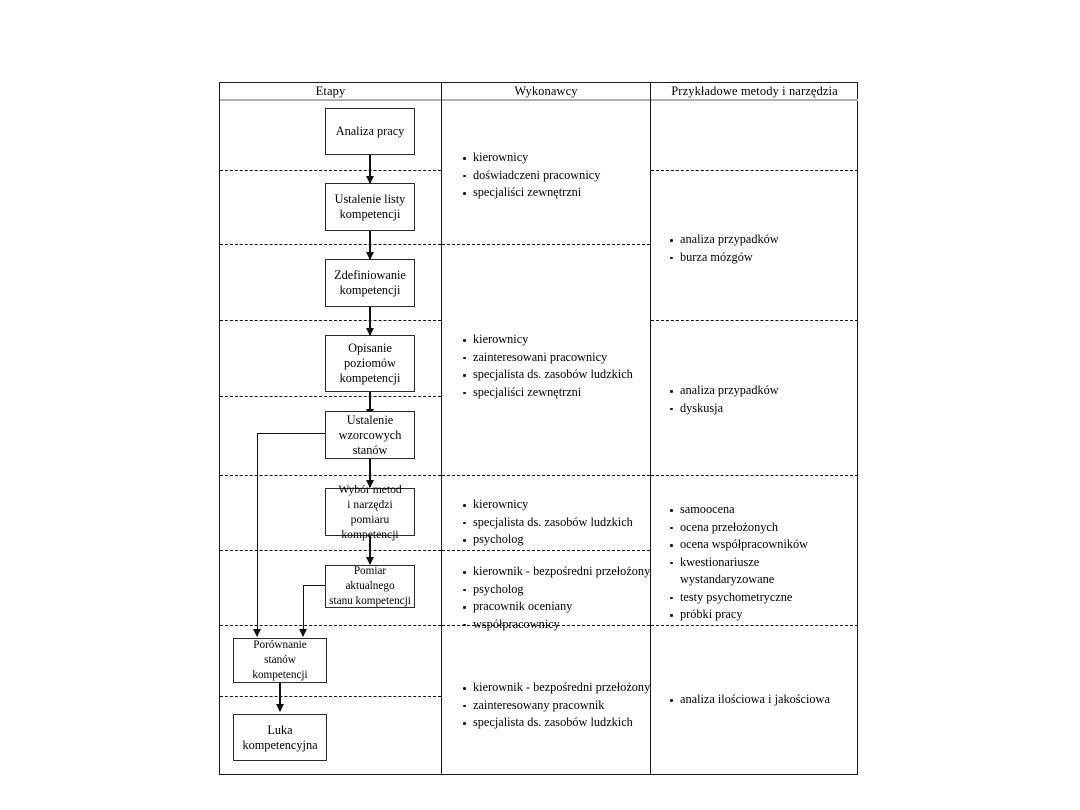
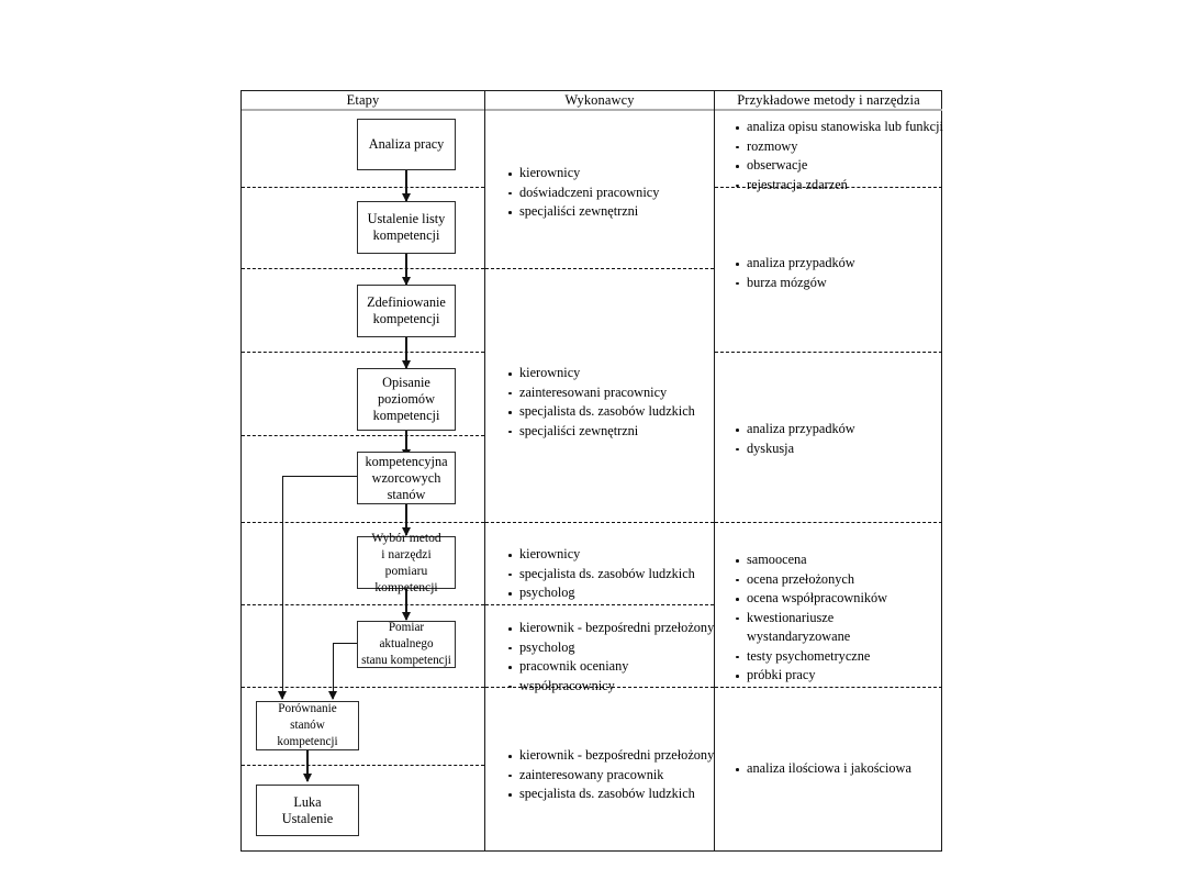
  Etapy
  Wykonawcy
  Przykładowe metody i narzędzia
  Analiza pracy
  Ustalenie listy
  kompetencji
  Zdefiniowanie
  kompetencji
  Opisanie
  poziomów
  kompetencji
- Ustalenie
+ kompetencyjna
  wzorcowych
  stanów
  Wybór metod
  i narzędzi pomiaru
  kompetencji
  Pomiar aktualnego
  stanu kompetencji
  Porównanie stanów
  kompetencji
  Luka
- kompetencyjna
+ Ustalenie
  kierownicy
  doświadczeni pracownicy
  specjaliści zewnętrzni
  kierownicy
  zainteresowani pracownicy
  specjalista ds. zasobów ludzkich
  specjaliści zewnętrzni
  kierownicy
  specjalista ds. zasobów ludzkich
  psycholog
  kierownik - bezpośredni przełożony
  psycholog
  pracownik oceniany
  współpracownicy
  kierownik - bezpośredni przełożony
  zainteresowany pracownik
  specjalista ds. zasobów ludzkich
+ analiza opisu stanowiska lub funkcji
+ rozmowy
+ obserwacje
+ rejestracja zdarzeń
  analiza przypadków
  burza mózgów
  analiza przypadków
  dyskusja
  samoocena
  ocena przełożonych
  ocena współpracowników
  kwestionariusze
  wystandaryzowane
  testy psychometryczne
  próbki pracy
  analiza ilościowa i jakościowa
